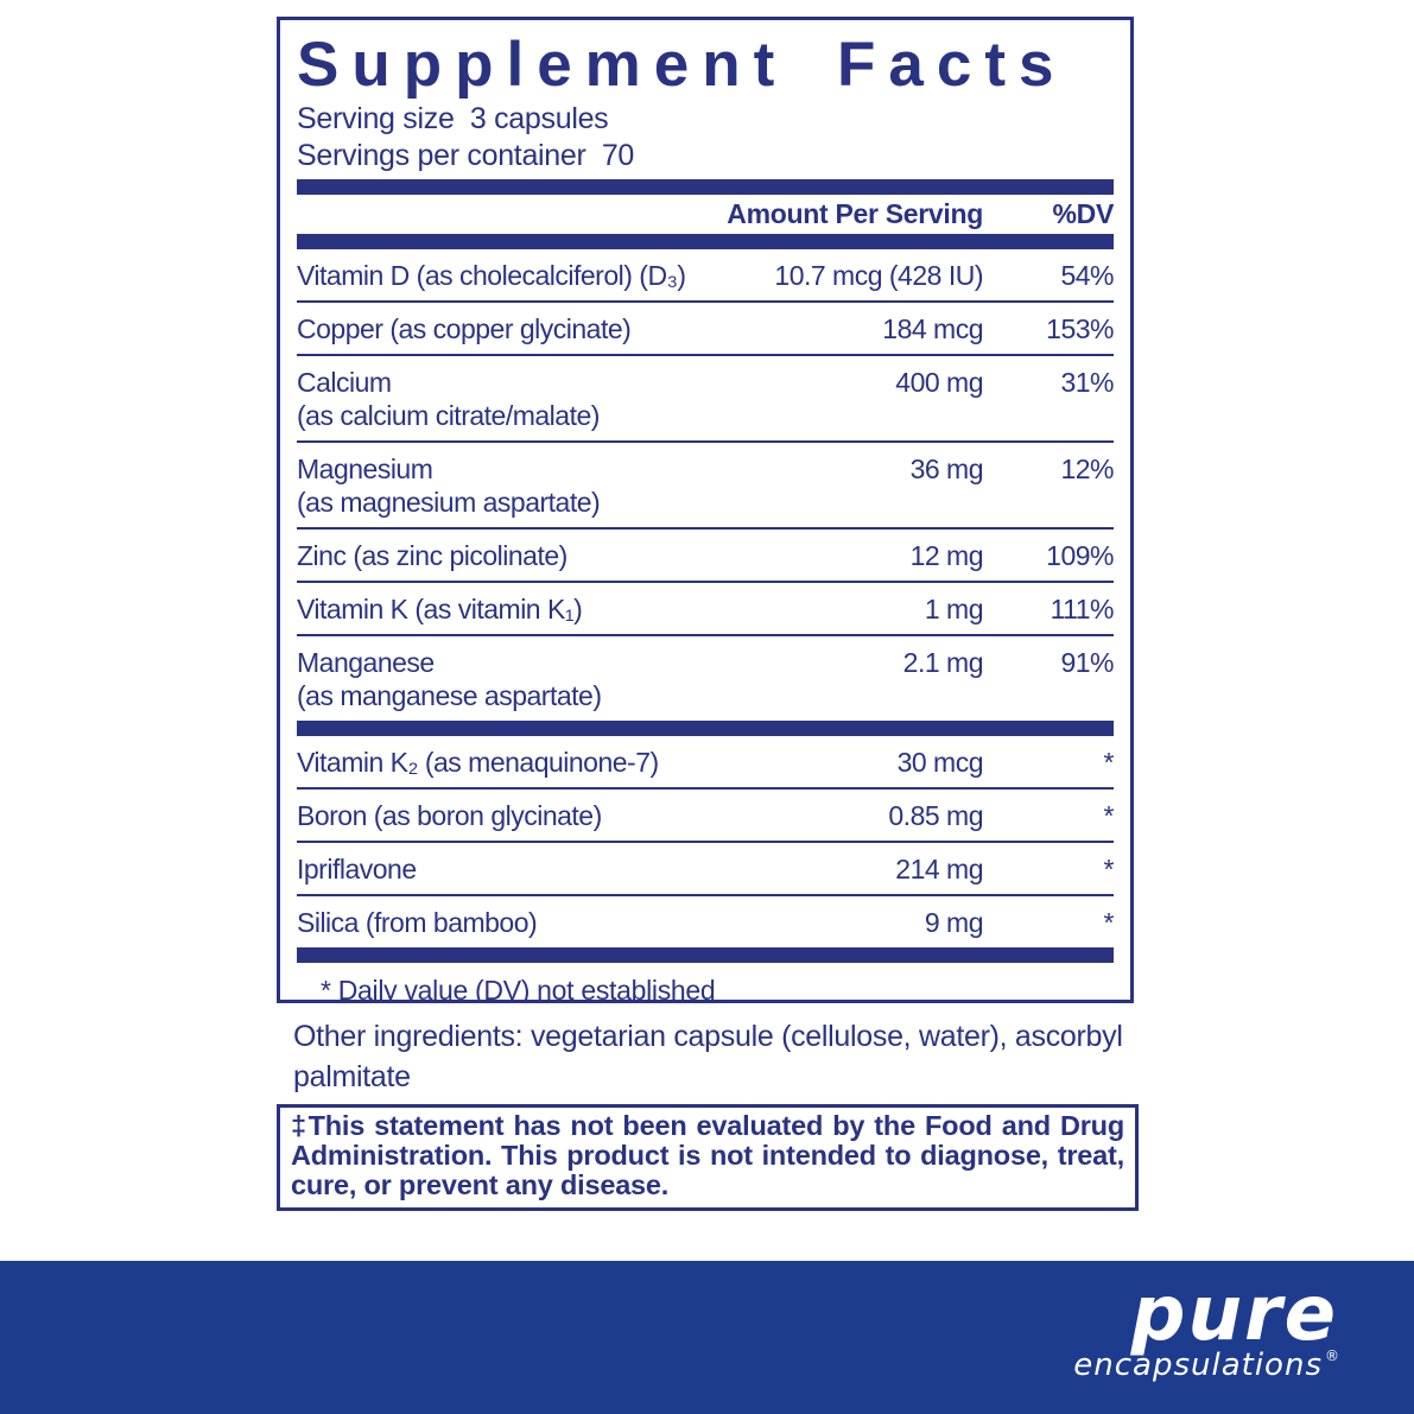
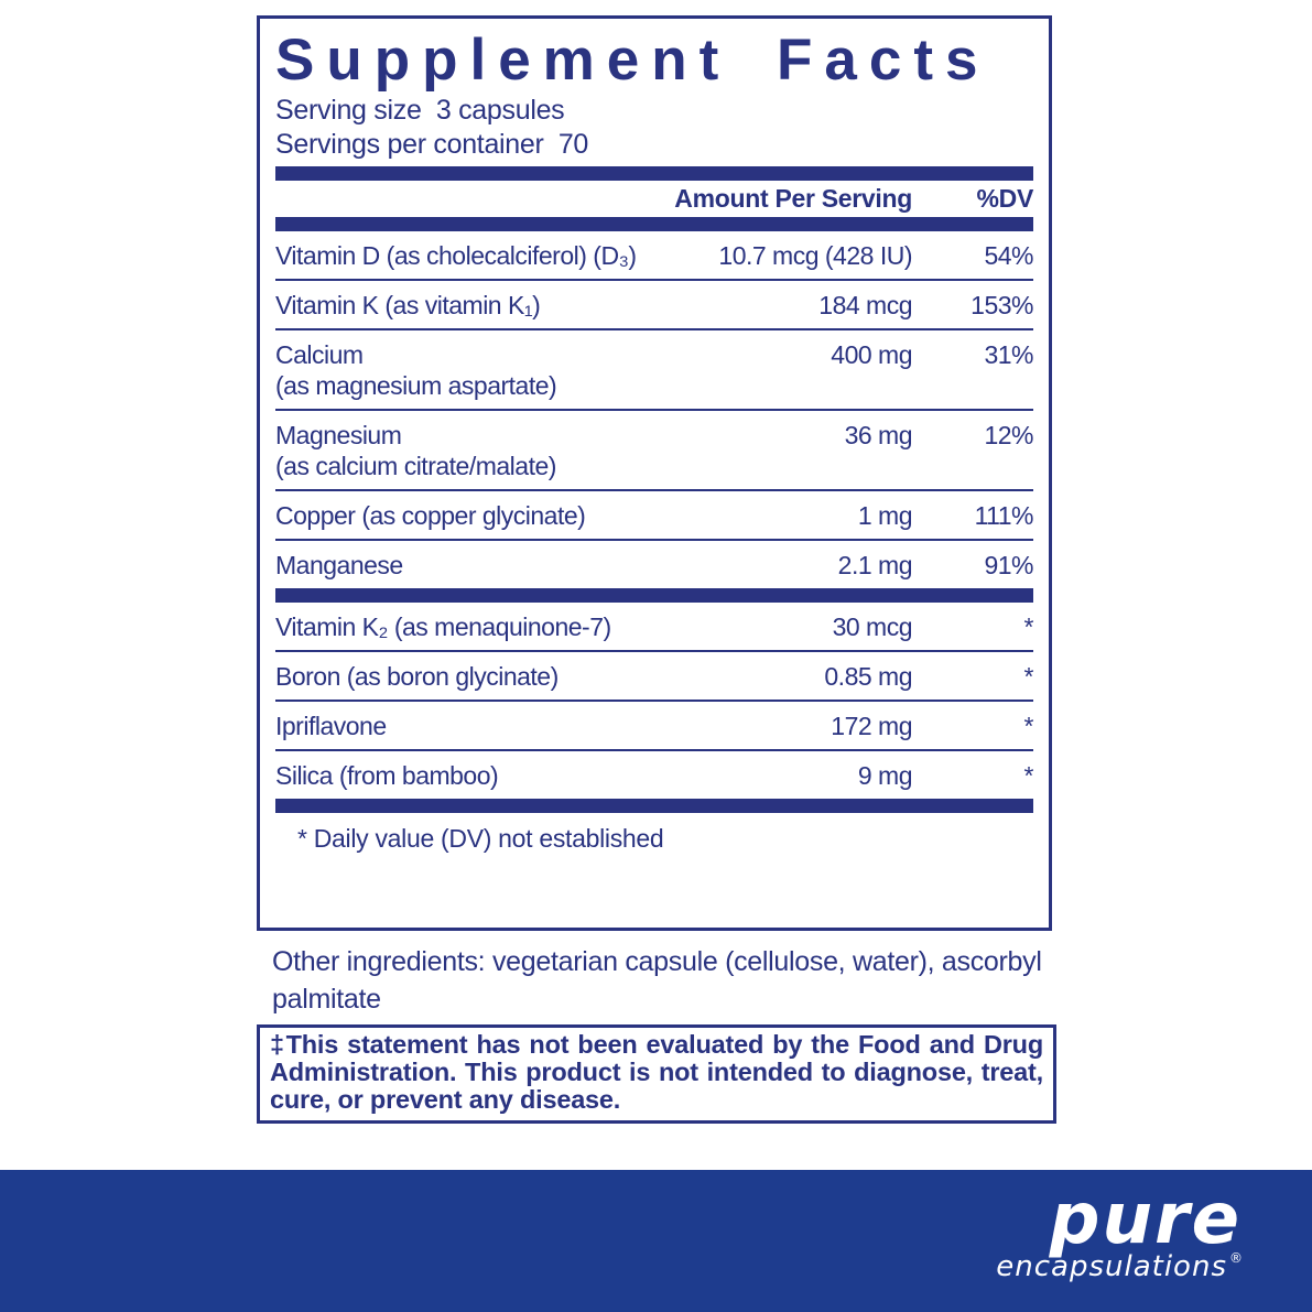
  Supplement Facts
  Serving size 3 capsules
  Servings per container 70
  Amount Per Serving
  %DV
  Vitamin D (as cholecalciferol) (D₃)
  10.7 mcg (428 IU)
  54%
- Copper (as copper glycinate)
+ Vitamin K (as vitamin K₁)
  184 mcg
  153%
  Calcium
- (as calcium citrate/malate)
+ (as magnesium aspartate)
  400 mg
  31%
  Magnesium
- (as magnesium aspartate)
+ (as calcium citrate/malate)
  36 mg
  12%
- Zinc (as zinc picolinate)
- 12 mg
- 109%
- Vitamin K (as vitamin K₁)
+ Copper (as copper glycinate)
  1 mg
  111%
  Manganese
- (as manganese aspartate)
  2.1 mg
  91%
  Vitamin K₂ (as menaquinone-7)
  30 mcg
  *
  Boron (as boron glycinate)
  0.85 mg
  *
  Ipriflavone
- 214 mg
+ 172 mg
  *
  Silica (from bamboo)
  9 mg
  *
  * Daily value (DV) not established
  Other ingredients: vegetarian capsule (cellulose, water), ascorbyl
  palmitate
  ‡This statement has not been evaluated by the Food and Drug Administration. This product is not intended to diagnose, treat, cure, or prevent any disease.
  pure
  encapsulations ®
